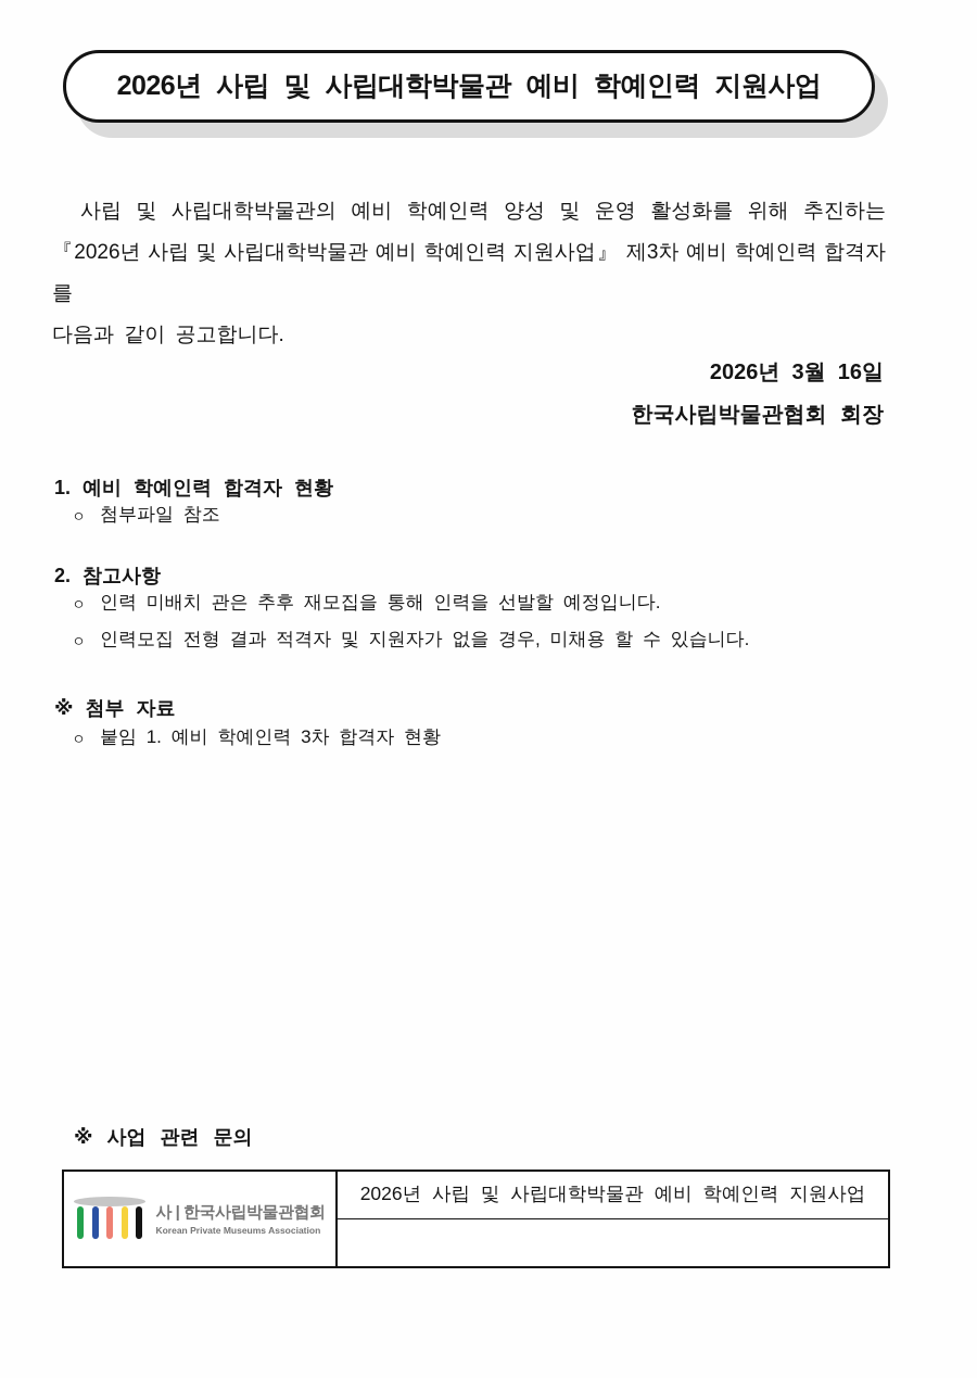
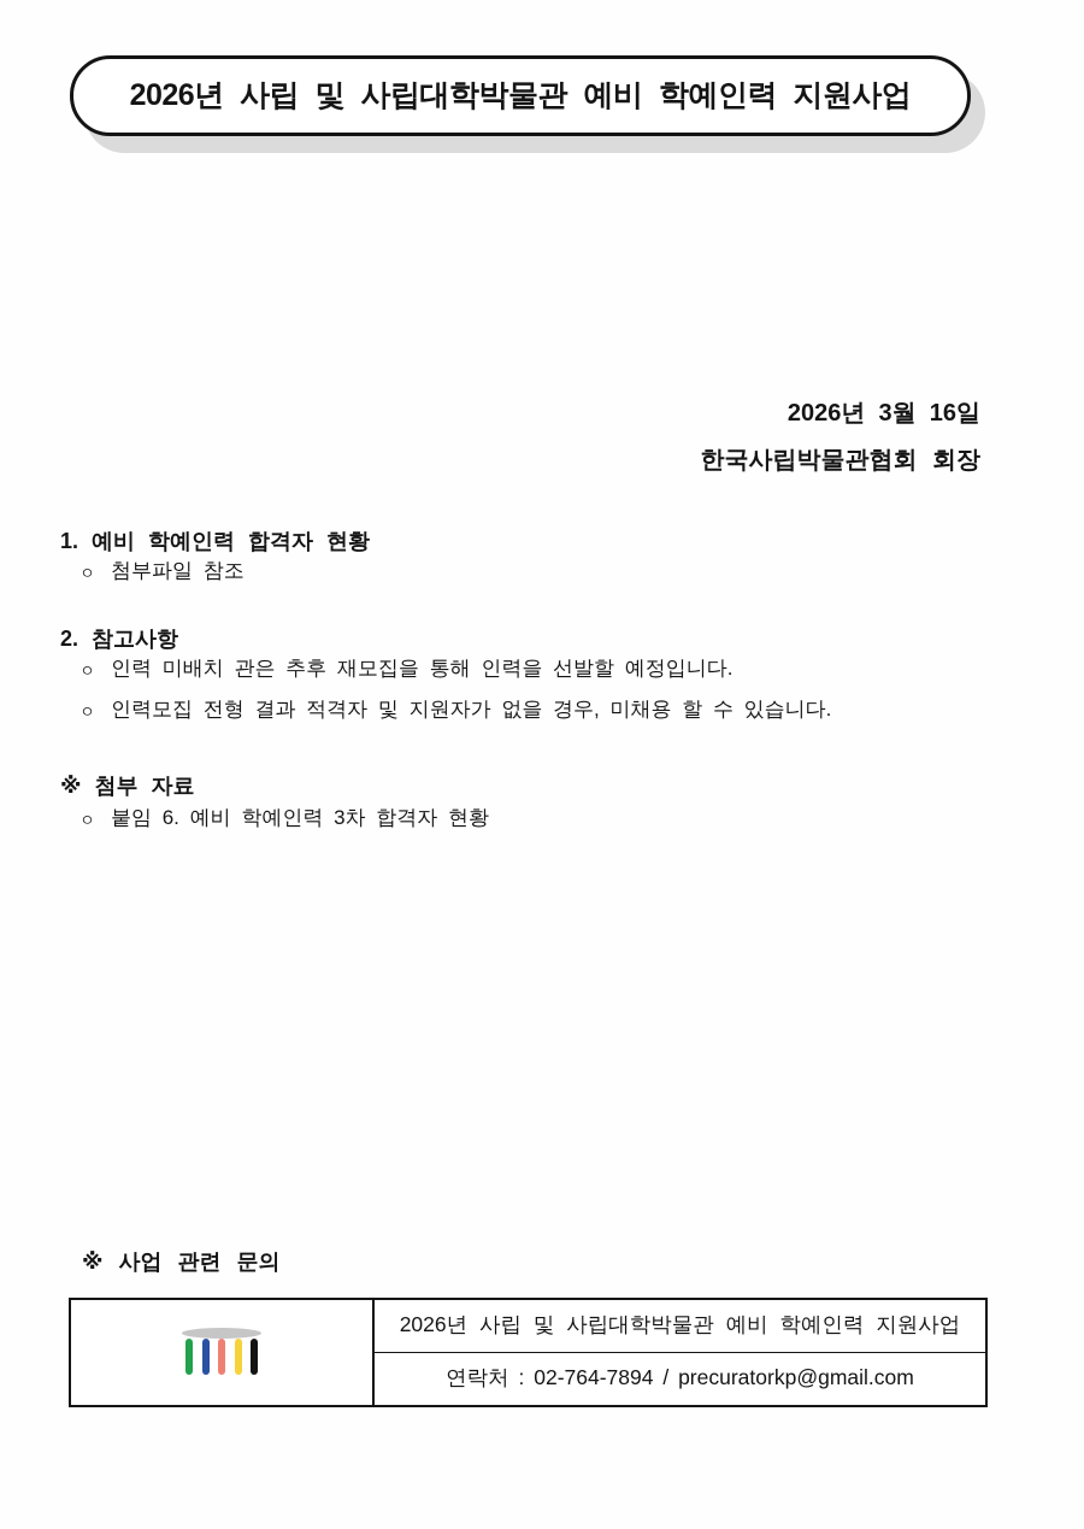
  2026년 사립 및 사립대학박물관 예비 학예인력 지원사업
- 사립 및 사립대학박물관의 예비 학예인력 양성 및 운영 활성화를 위해 추진하는
- 『2026년 사립 및 사립대학박물관 예비 학예인력 지원사업』 제3차 예비 학예인력 합격자를
- 다음과 같이 공고합니다.
  2026년 3월 16일
  한국사립박물관협회 회장
  1. 예비 학예인력 합격자 현황
  ㅇ
  첨부파일 참조
  2. 참고사항
  ㅇ
  인력 미배치 관은 추후 재모집을 통해 인력을 선발할 예정입니다.
  ㅇ
  인력모집 전형 결과 적격자 및 지원자가 없을 경우, 미채용 할 수 있습니다.
  ※ 첨부 자료
  ㅇ
- 붙임 1. 예비 학예인력 3차 합격자 현황
+ 붙임 6. 예비 학예인력 3차 합격자 현황
  ※ 사업 관련 문의
- 사 | 한국사립박물관협회
- Korean Private Museums Association
  2026년 사립 및 사립대학박물관 예비 학예인력 지원사업
+ 연락처 : 02-764-7894 / precuratorkp@gmail.com
